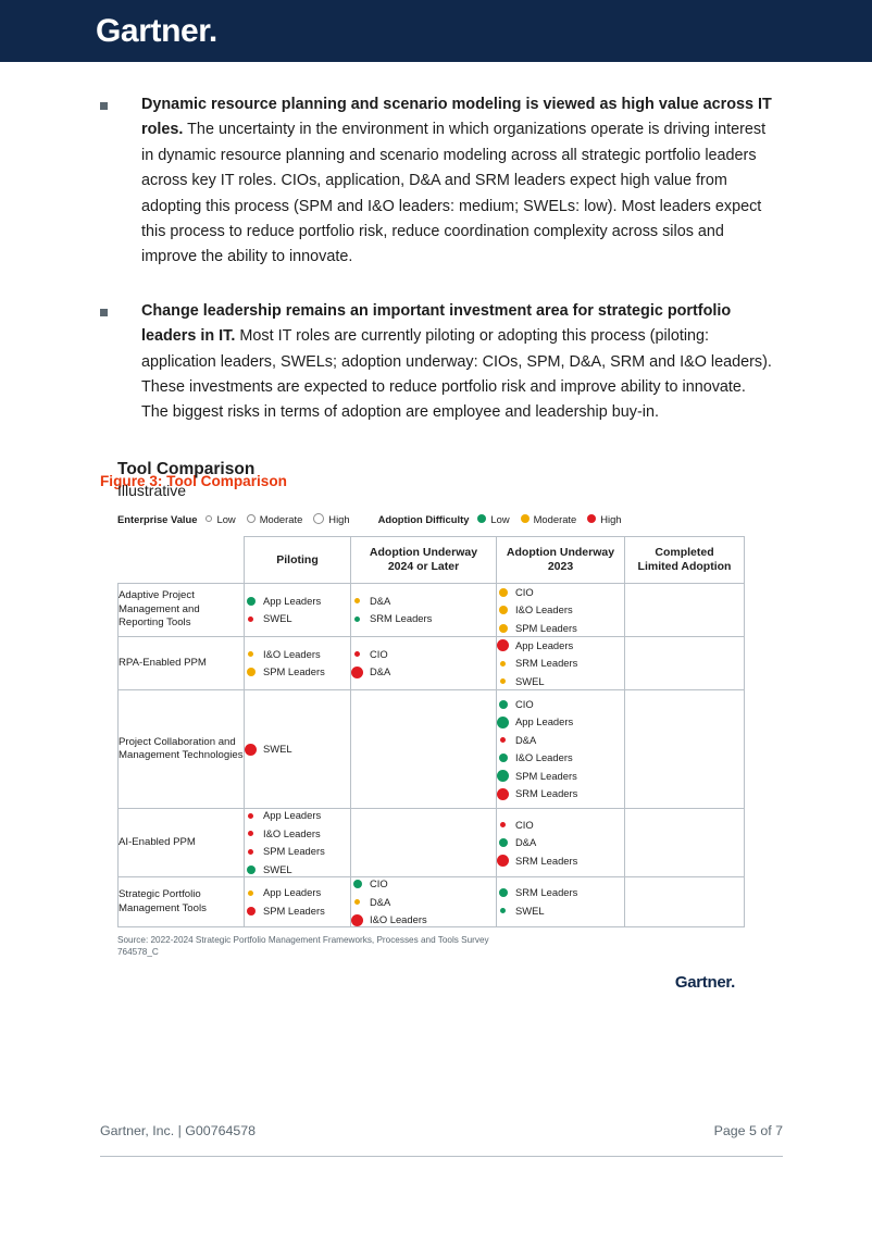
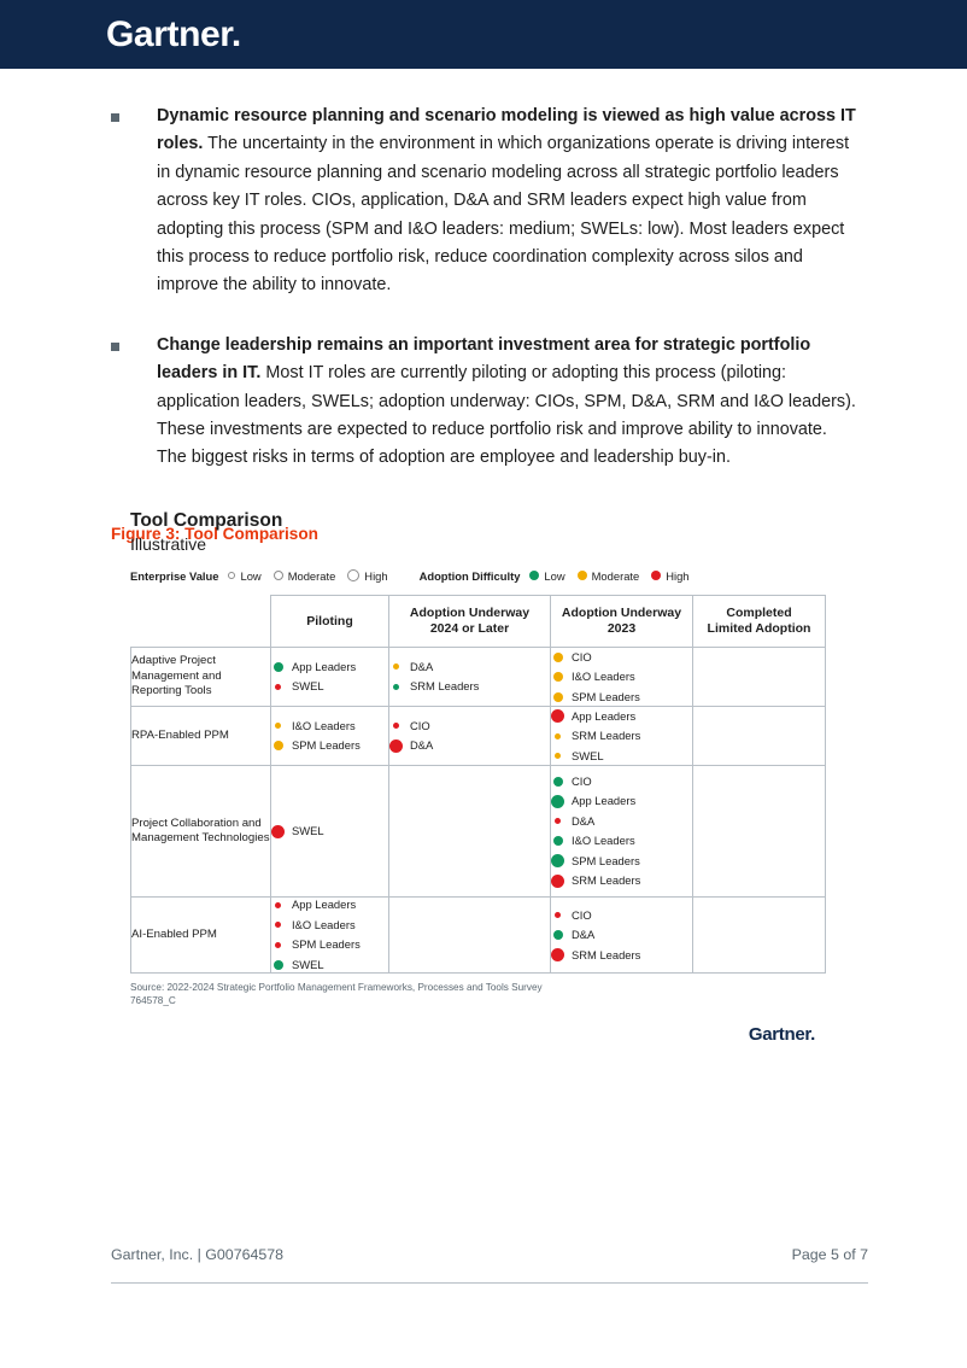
  Gartner.
  Dynamic resource planning and scenario modeling is viewed as high value across IT roles. The uncertainty in the environment in which organizations operate is driving interest in dynamic resource planning and scenario modeling across all strategic portfolio leaders across key IT roles. CIOs, application, D&A and SRM leaders expect high value from adopting this process (SPM and I&O leaders: medium; SWELs: low). Most leaders expect this process to reduce portfolio risk, reduce coordination complexity across silos and improve the ability to innovate.
  Change leadership remains an important investment area for strategic portfolio leaders in IT. Most IT roles are currently piloting or adopting this process (piloting: application leaders, SWELs; adoption underway: CIOs, SPM, D&A, SRM and I&O leaders). These investments are expected to reduce portfolio risk and improve ability to innovate. The biggest risks in terms of adoption are employee and leadership buy-in.
  Figure 3: Tool Comparison
  Tool Comparison
  Illustrative
  Enterprise Value
  Low
  Moderate
  High
  Adoption Difficulty
  Low
  Moderate
  High
  	Piloting	Adoption Underway2024 or Later	Adoption Underway2023	CompletedLimited Adoption
  Adaptive Project Management and Reporting Tools	App LeadersSWEL	D&ASRM Leaders	CIOI&O LeadersSPM Leaders
  RPA-Enabled PPM	I&O LeadersSPM Leaders	CIOD&A	App LeadersSRM LeadersSWEL
  Project Collaboration and Management Technologies	SWEL		CIOApp LeadersD&AI&O LeadersSPM LeadersSRM Leaders
  AI-Enabled PPM	App LeadersI&O LeadersSPM LeadersSWEL		CIOD&ASRM Leaders
- Strategic Portfolio Management Tools	App LeadersSPM Leaders	CIOD&AI&O Leaders	SRM LeadersSWEL
  Source: 2022-2024 Strategic Portfolio Management Frameworks, Processes and Tools Survey
  764578_C
  Gartner.
  Gartner, Inc. | G00764578
  Page 5 of 7
